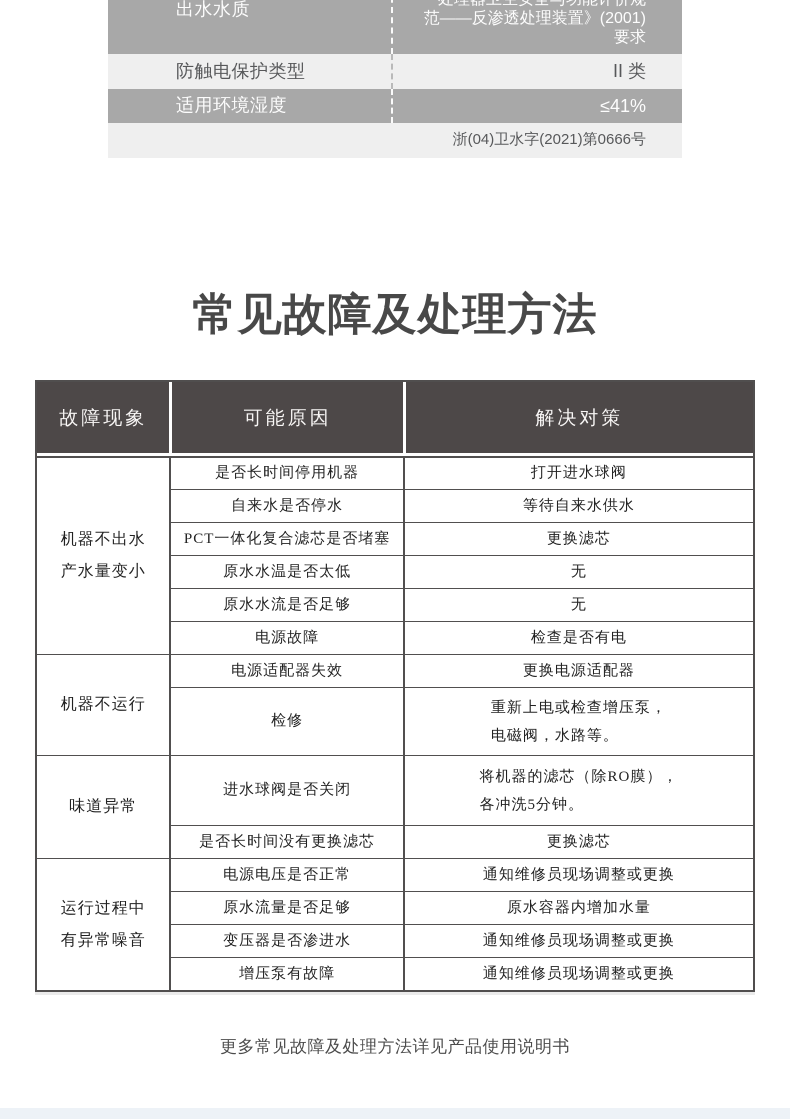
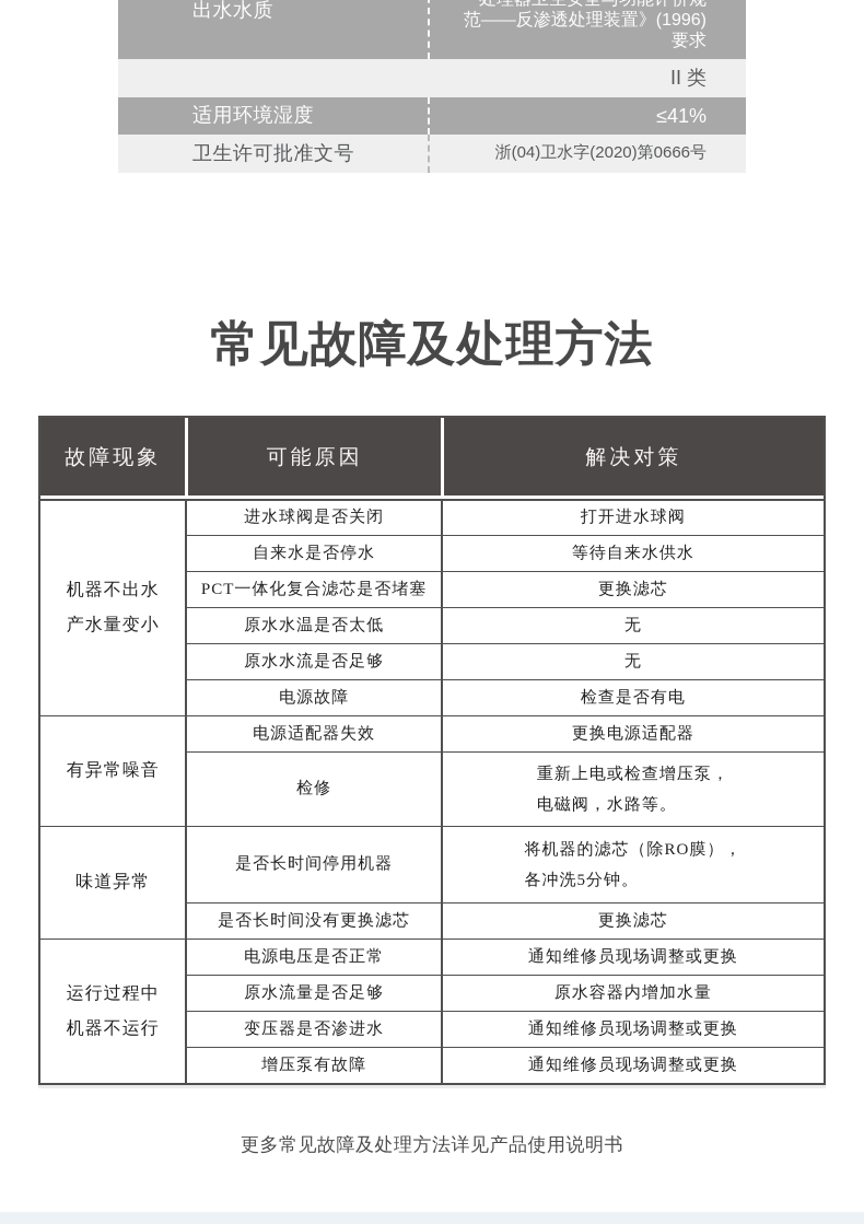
  出水水质
- 范——反渗透处理装置》(2001)
+ 范——反渗透处理装置》(1996)
  要求
- 防触电保护类型
  II 类
  适用环境湿度
  ≤41%
+ 卫生许可批准文号
- 浙(04)卫水字(2021)第0666号
+ 浙(04)卫水字(2020)第0666号
  常见故障及处理方法
  故障现象	可能原因	解决对策
- 机器不出水 产水量变小	是否长时间停用机器	打开进水球阀
+ 机器不出水 产水量变小	进水球阀是否关闭	打开进水球阀
  自来水是否停水	等待自来水供水
  PCT一体化复合滤芯是否堵塞	更换滤芯
  原水水温是否太低	无
  原水水流是否足够	无
  电源故障	检查是否有电
- 机器不运行	电源适配器失效	更换电源适配器
+ 有异常噪音	电源适配器失效	更换电源适配器
  检修	重新上电或检查增压泵， 电磁阀，水路等。
- 味道异常	进水球阀是否关闭	将机器的滤芯（除RO膜）， 各冲洗5分钟。
+ 味道异常	是否长时间停用机器	将机器的滤芯（除RO膜）， 各冲洗5分钟。
  是否长时间没有更换滤芯	更换滤芯
- 运行过程中 有异常噪音	电源电压是否正常	通知维修员现场调整或更换
+ 运行过程中 机器不运行	电源电压是否正常	通知维修员现场调整或更换
  原水流量是否足够	原水容器内增加水量
  变压器是否渗进水	通知维修员现场调整或更换
  增压泵有故障	通知维修员现场调整或更换
  更多常见故障及处理方法详见产品使用说明书
